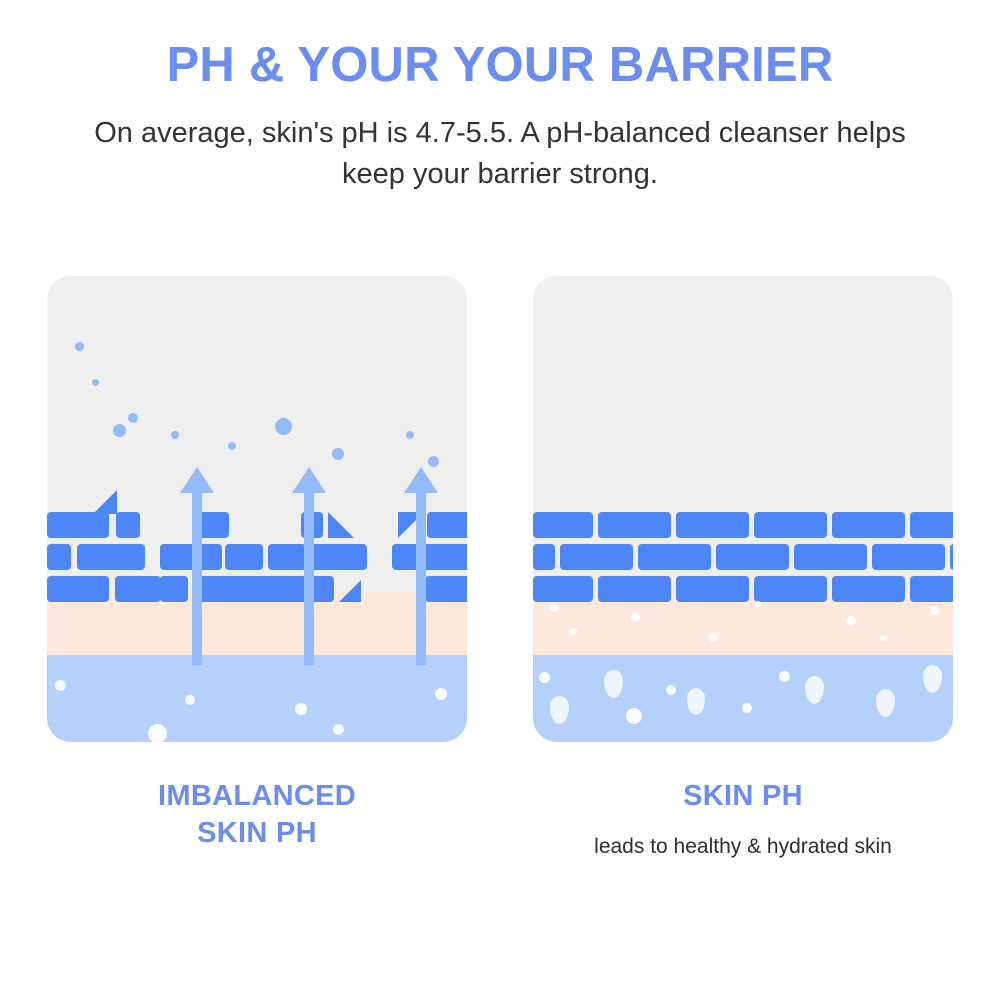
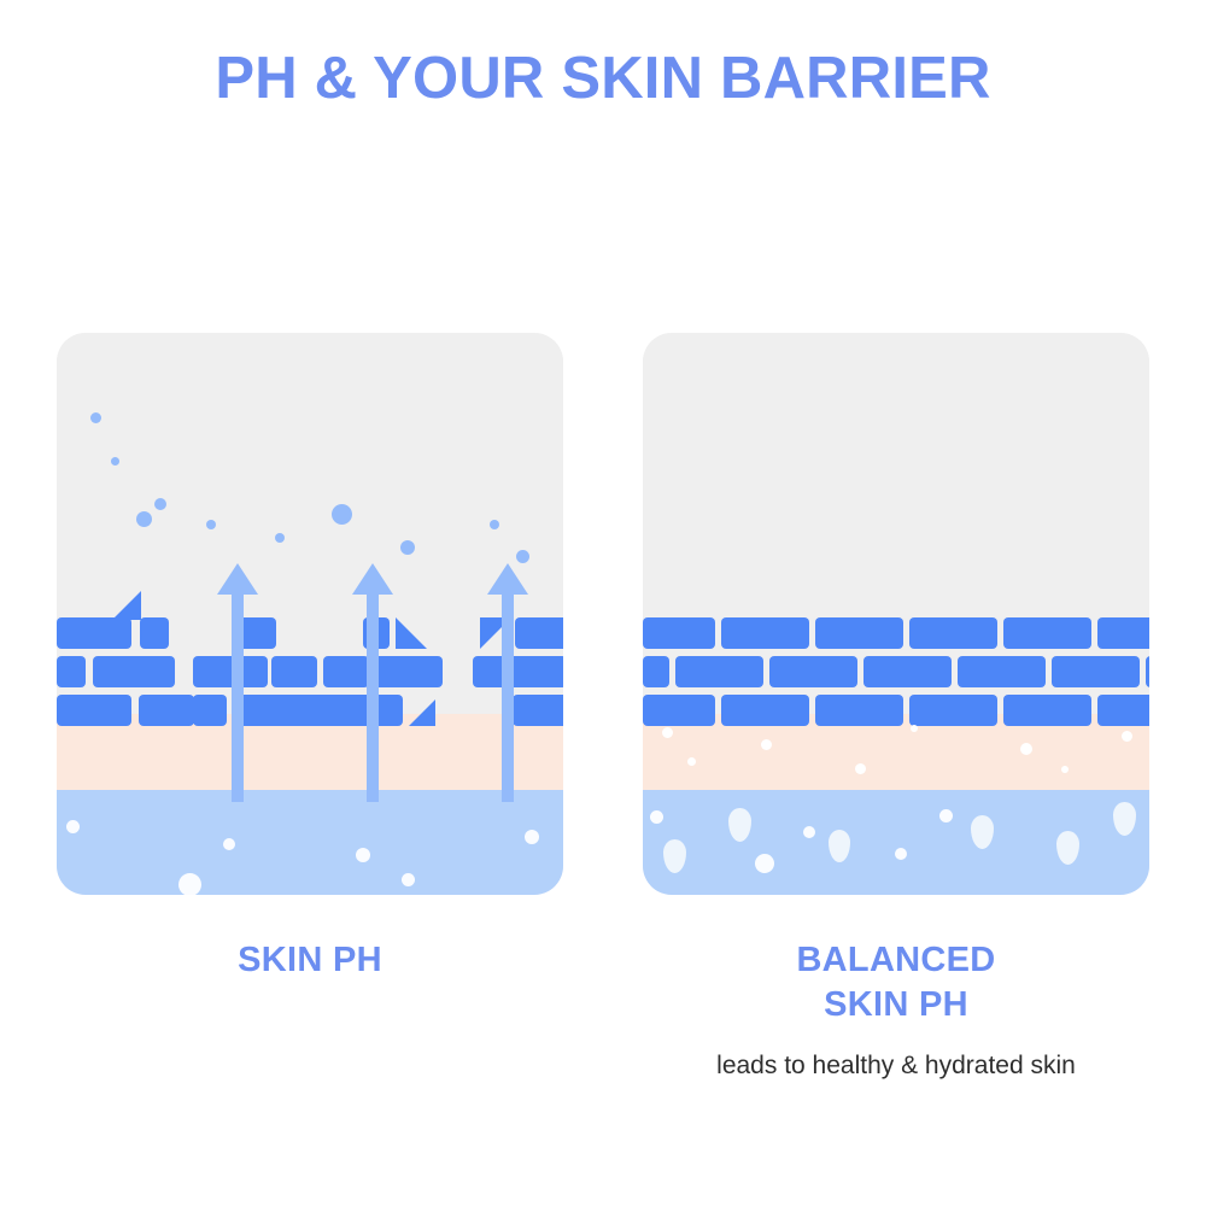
- PH & YOUR YOUR BARRIER
+ PH & YOUR SKIN BARRIER
- On average, skin's pH is 4.7-5.5. A pH-balanced cleanser helps keep your barrier strong.
- IMBALANCED
  SKIN PH
+ BALANCED
  SKIN PH
  leads to healthy & hydrated skin
